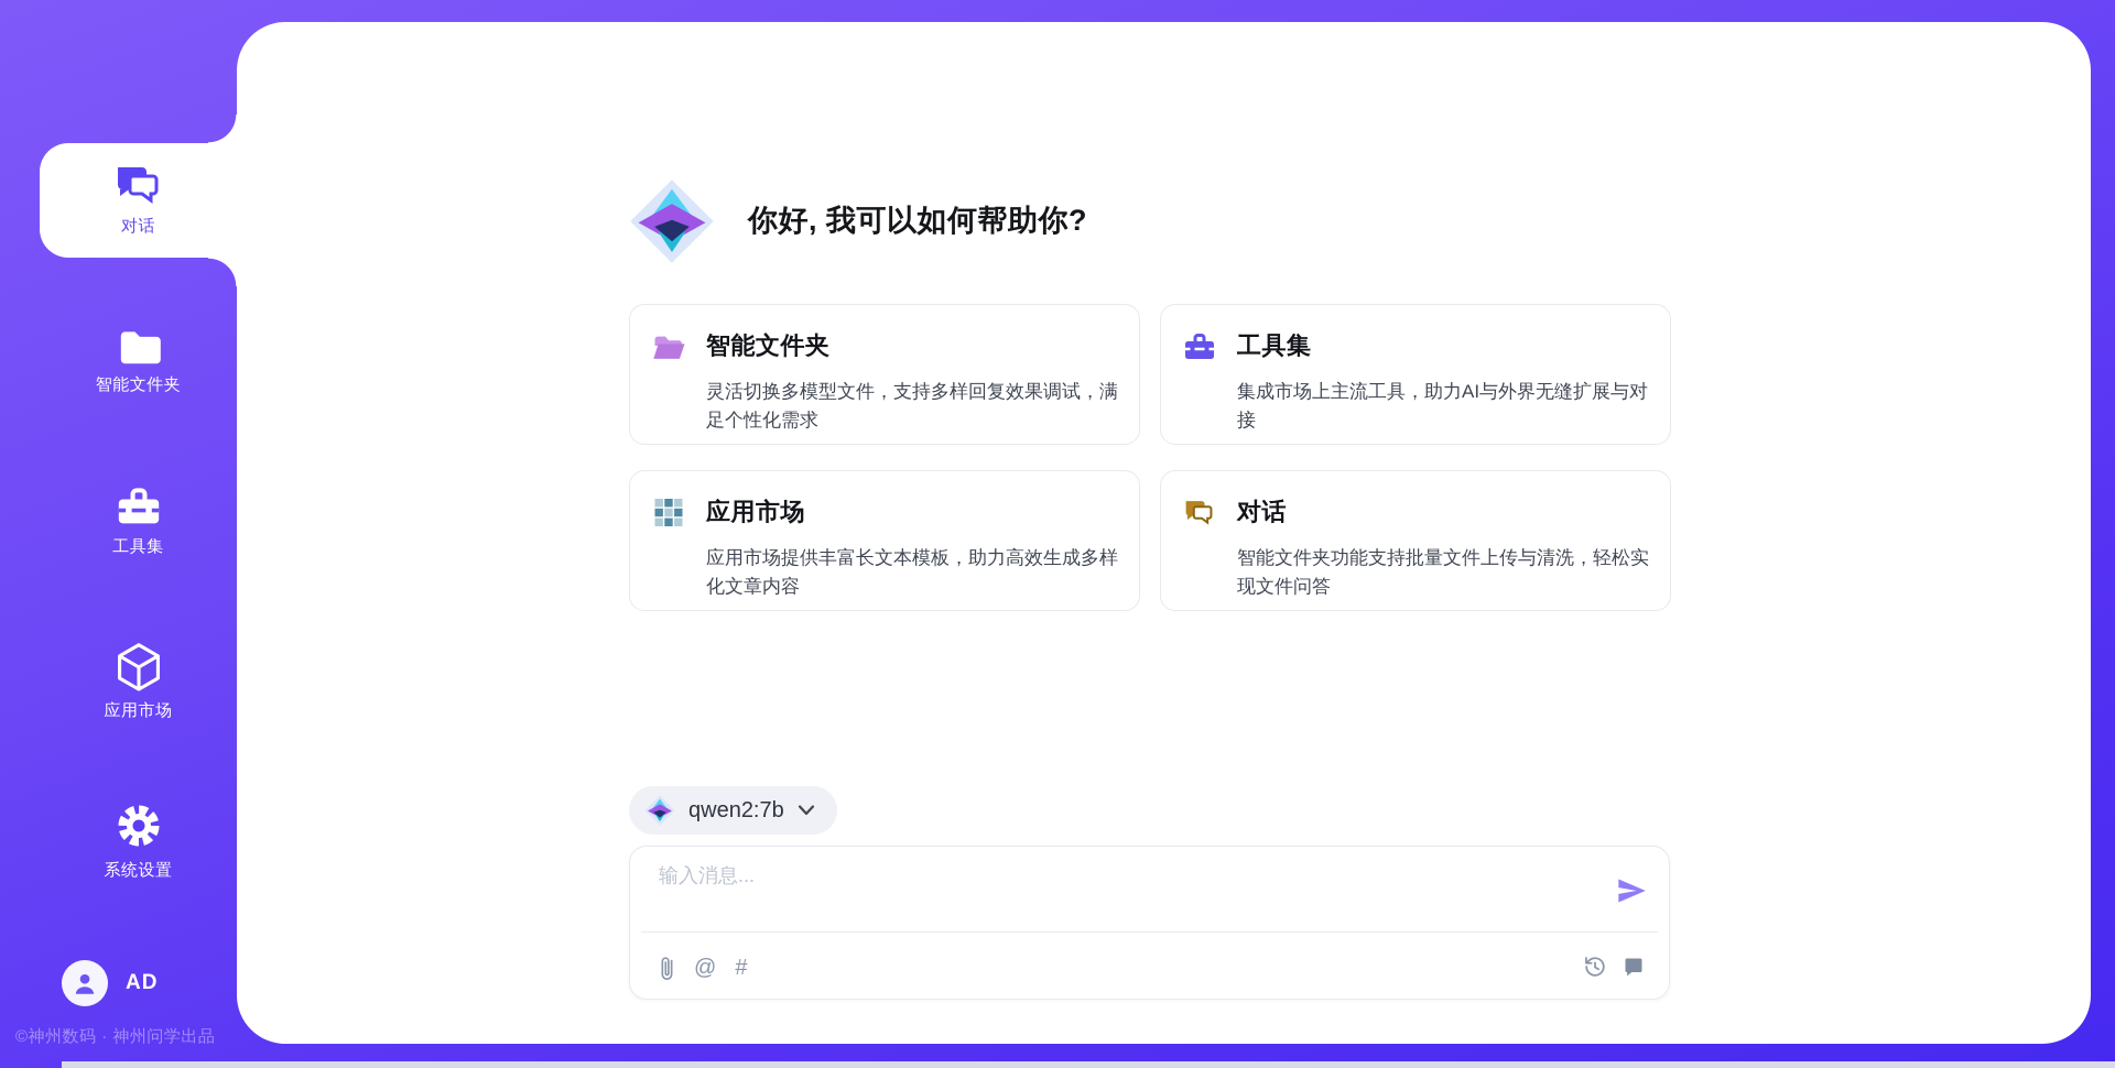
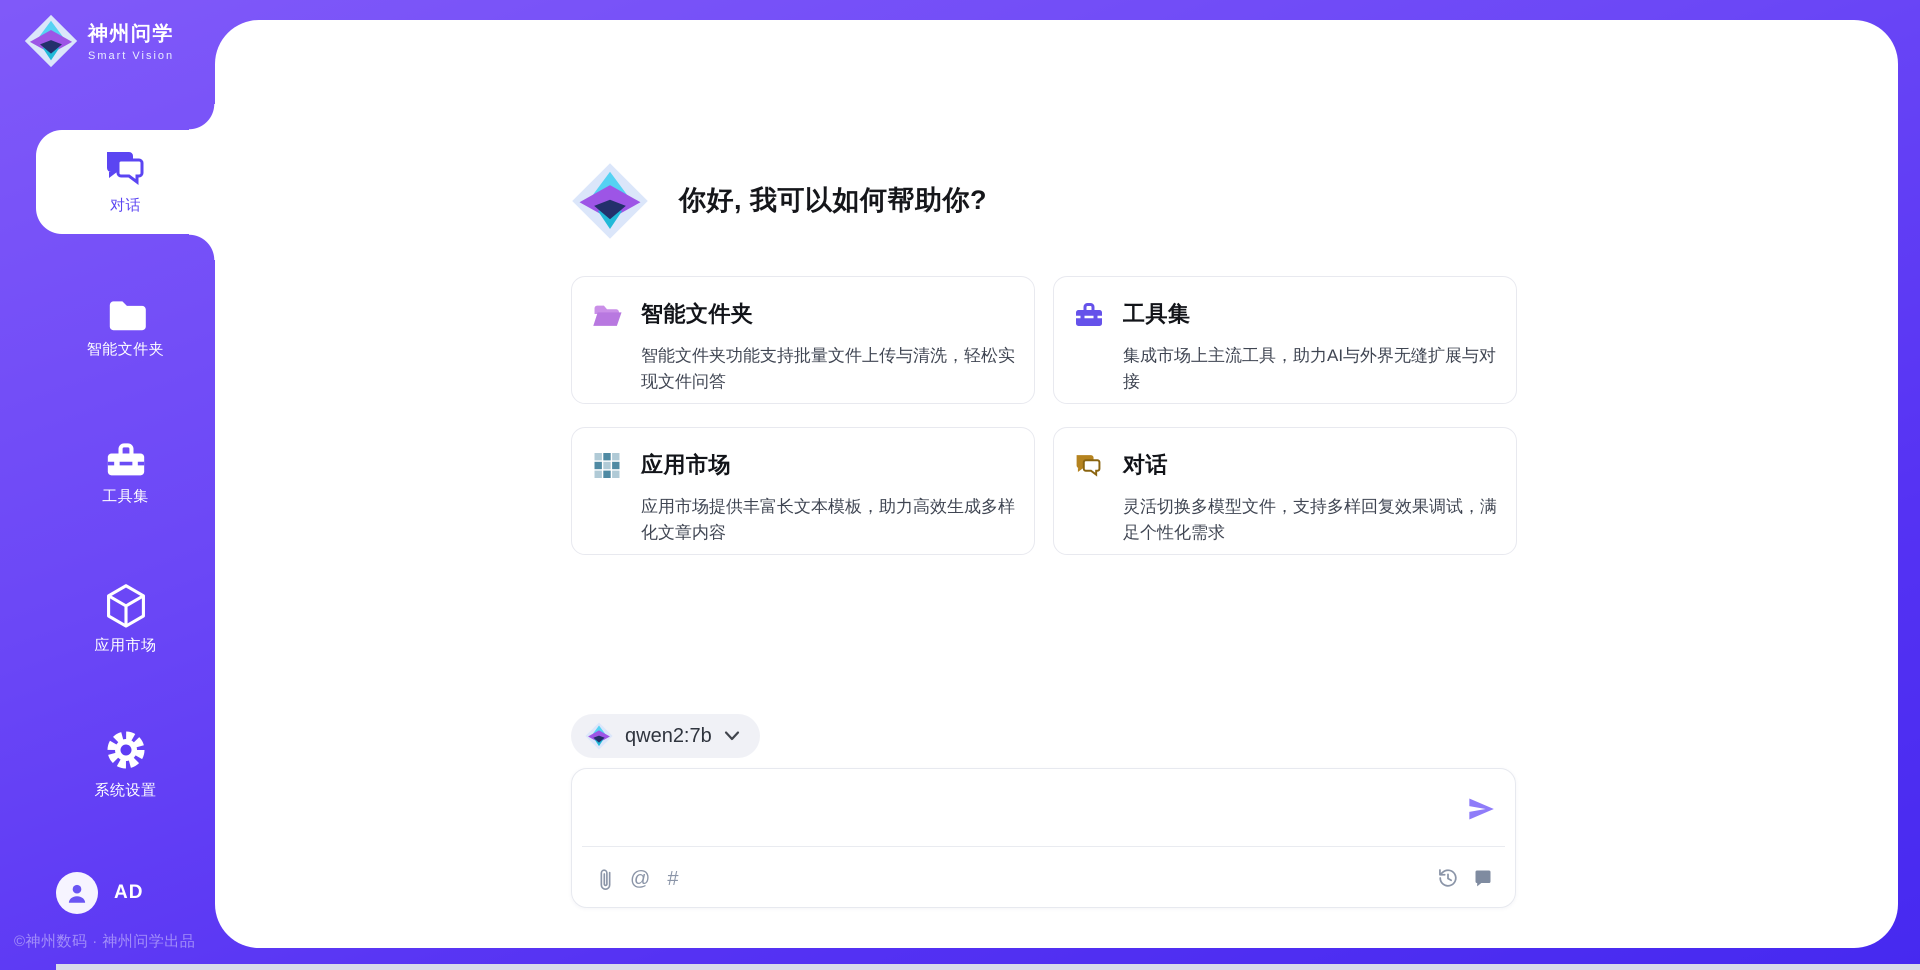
+ 神州问学
+ Smart Vision
  对话
  智能文件夹
  工具集
  应用市场
  系统设置
  AD
  ©神州数码 · 神州问学出品
  你好, 我可以如何帮助你?
  智能文件夹
- 灵活切换多模型文件，支持多样回复效果调试，满足个性化需求
+ 智能文件夹功能支持批量文件上传与清洗，轻松实现文件问答
  工具集
  集成市场上主流工具，助力AI与外界无缝扩展与对接
  应用市场
  应用市场提供丰富长文本模板，助力高效生成多样化文章内容
  对话
- 智能文件夹功能支持批量文件上传与清洗，轻松实现文件问答
+ 灵活切换多模型文件，支持多样回复效果调试，满足个性化需求
  qwen2:7b
- 输入消息...
  @
  #
